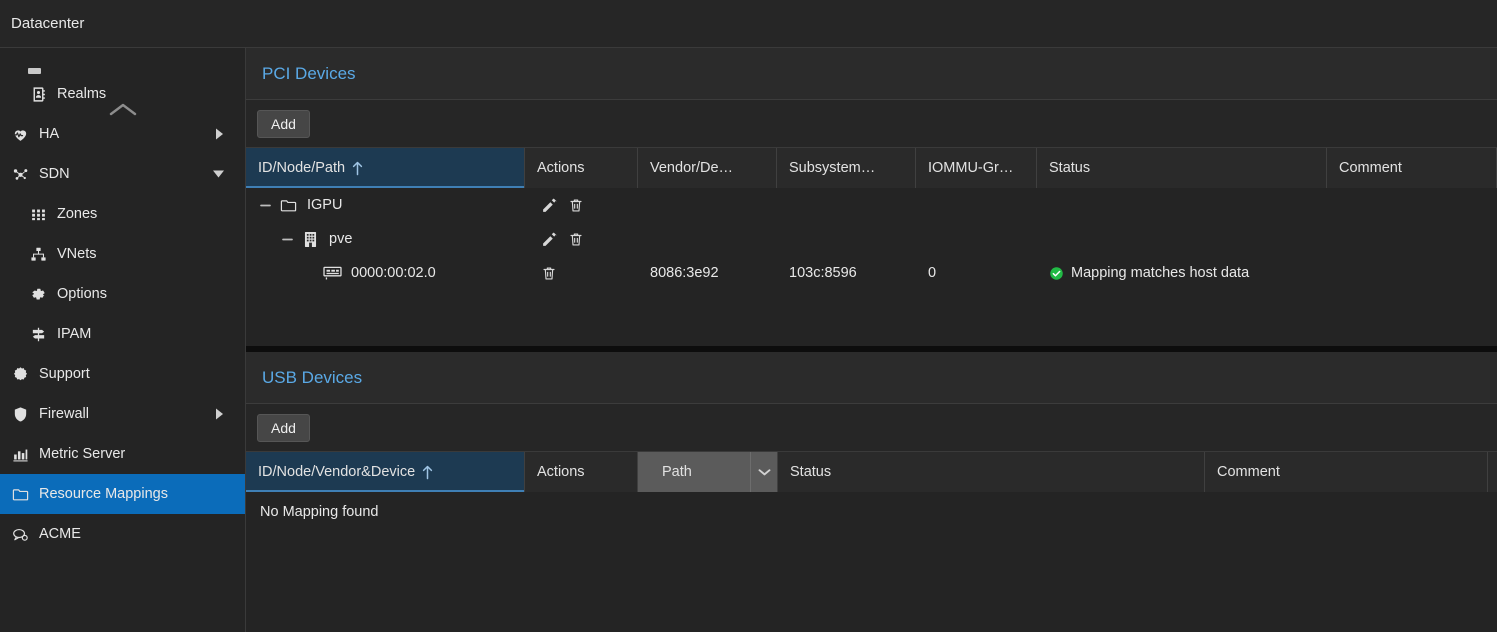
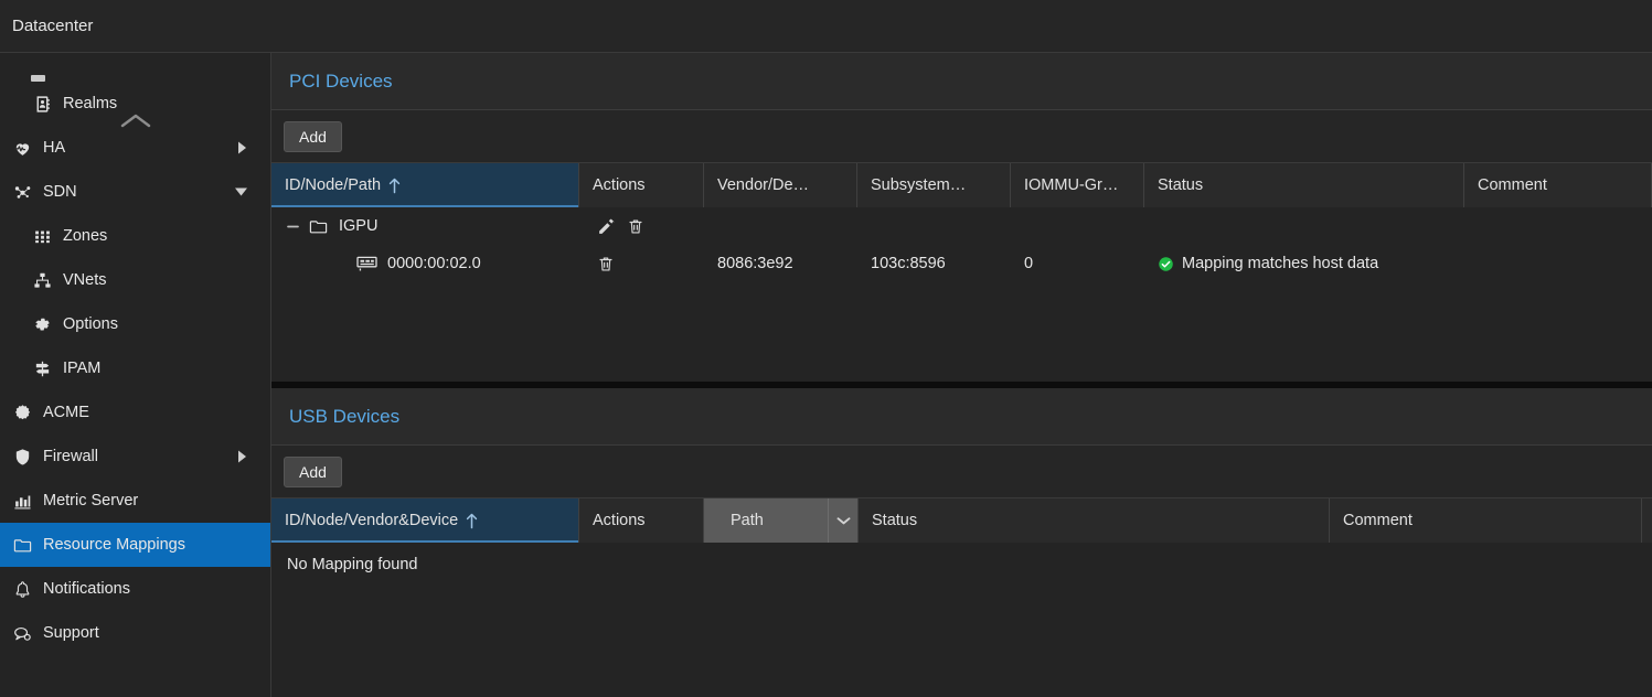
  Datacenter
  Realms
  HA
  SDN
  Zones
  VNets
  Options
  IPAM
- Support
+ ACME
  Firewall
  Metric Server
  Resource Mappings
+ Notifications
- ACME
+ Support
  PCI Devices
  Add
  ID/Node/Path
  Actions
  Vendor/De…
  Subsystem…
  IOMMU-Gr…
  Status
  Comment
  IGPU
- pve
  0000:00:02.0
  8086:3e92
  103c:8596
  0
  Mapping matches host data
  USB Devices
  Add
  ID/Node/Vendor&Device
  Actions
  Path
  Status
  Comment
  No Mapping found
